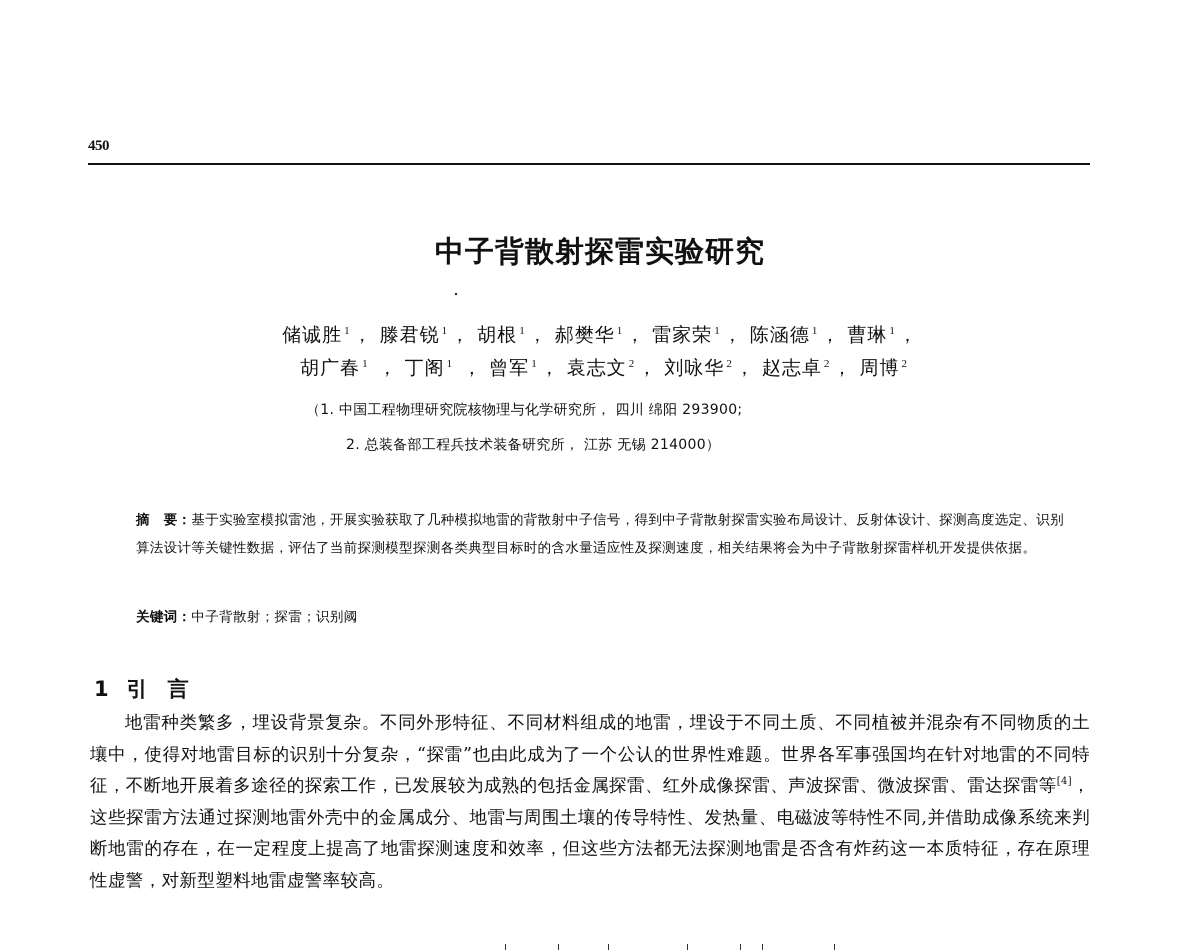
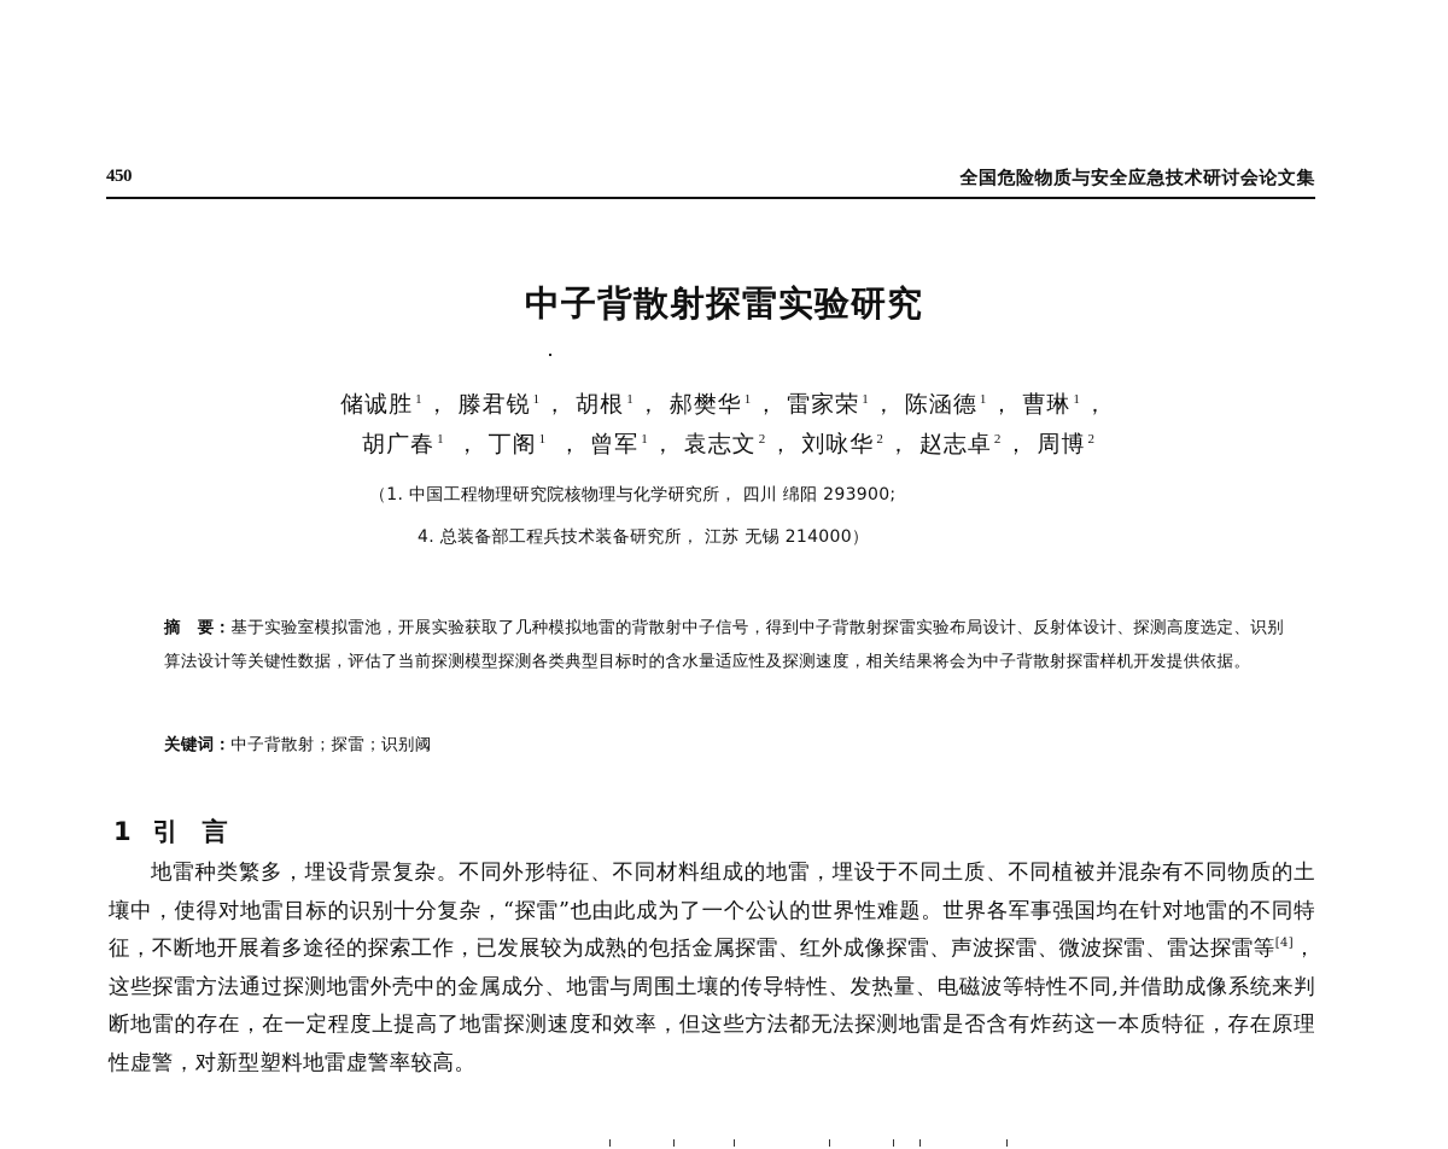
  450
+ 全国危险物质与安全应急技术研讨会论文集
  中子背散射探雷实验研究
  储诚胜 1 ， 滕君锐 1 ， 胡根 1 ， 郝樊华 1 ， 雷家荣 1 ， 陈涵德 1 ， 曹琳 1 ，
  胡广春 1 ， 丁阁 1 ， 曾军 1 ， 袁志文 2 ， 刘咏华 2 ， 赵志卓 2 ， 周博 2
  （1. 中国工程物理研究院核物理与化学研究所， 四川 绵阳 293900;
- 2. 总装备部工程兵技术装备研究所， 江苏 无锡 214000）
+ 4. 总装备部工程兵技术装备研究所， 江苏 无锡 214000）
  摘 要：基于实验室模拟雷池，开展实验获取了几种模拟地雷的背散射中子信号，得到中子背散射探雷实验布局设计、反射体设计、探测高度选定、识别算法设计等关键性数据，评估了当前探测模型探测各类典型目标时的含水量适应性及探测速度，相关结果将会为中子背散射探雷样机开发提供依据。
  关键词：中子背散射；探雷；识别阈
  1 引 言
  地雷种类繁多，埋设背景复杂。不同外形特征、不同材料组成的地雷，埋设于不同土质、不同植被并混杂有不同物质的土壤中，使得对地雷目标的识别十分复杂，“探雷”也由此成为了一个公认的世界性难题。世界各军事强国均在针对地雷的不同特征，不断地开展着多途径的探索工作，已发展较为成熟的包括金属探雷、红外成像探雷、声波探雷、微波探雷、雷达探雷等[4]，这些探雷方法通过探测地雷外壳中的金属成分、地雷与周围土壤的传导特性、发热量、电磁波等特性不同,并借助成像系统来判断地雷的存在，在一定程度上提高了地雷探测速度和效率，但这些方法都无法探测地雷是否含有炸药这一本质特征，存在原理性虚警，对新型塑料地雷虚警率较高。
